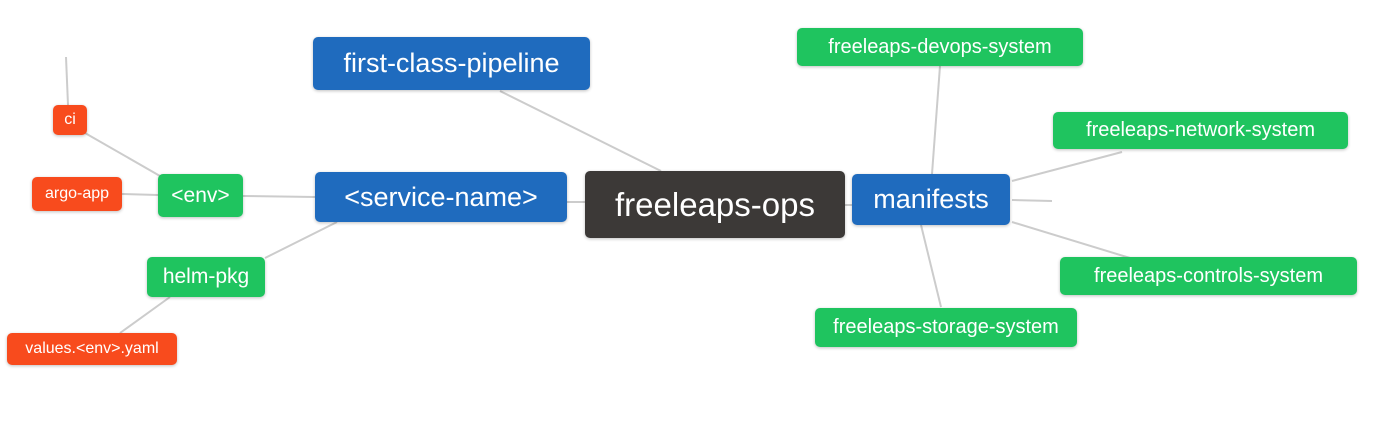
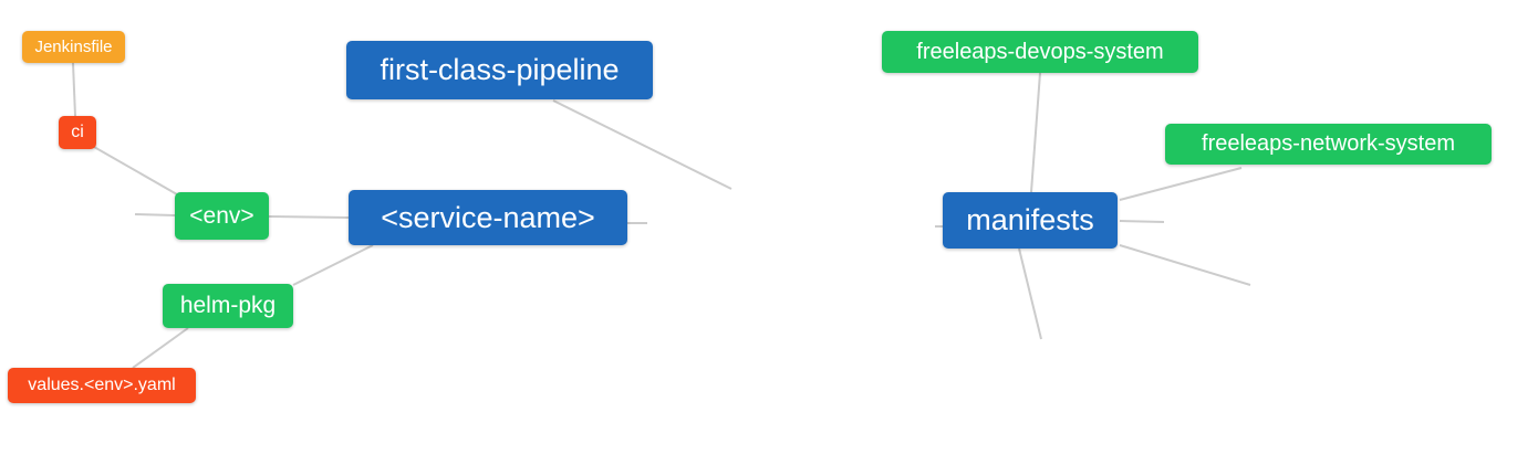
+ Jenkinsfile
  ci
- argo-app
  <env>
  helm-pkg
  values.<env>.yaml
  first-class-pipeline
  <service-name>
- freeleaps-ops
  manifests
  freeleaps-devops-system
  freeleaps-network-system
- freeleaps-controls-system
- freeleaps-storage-system
